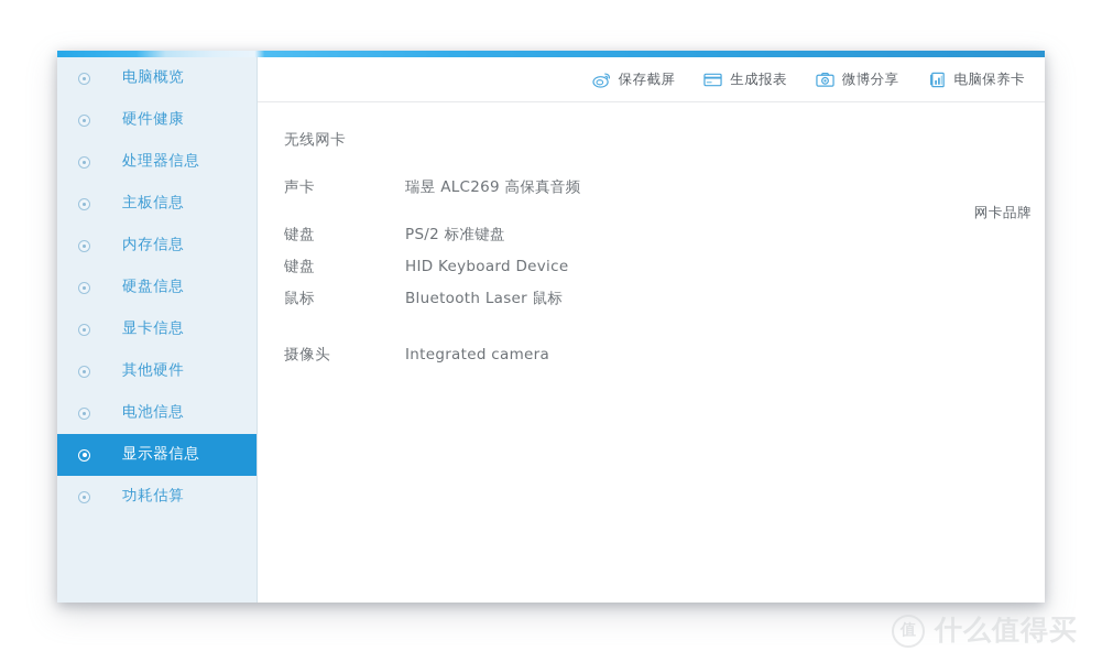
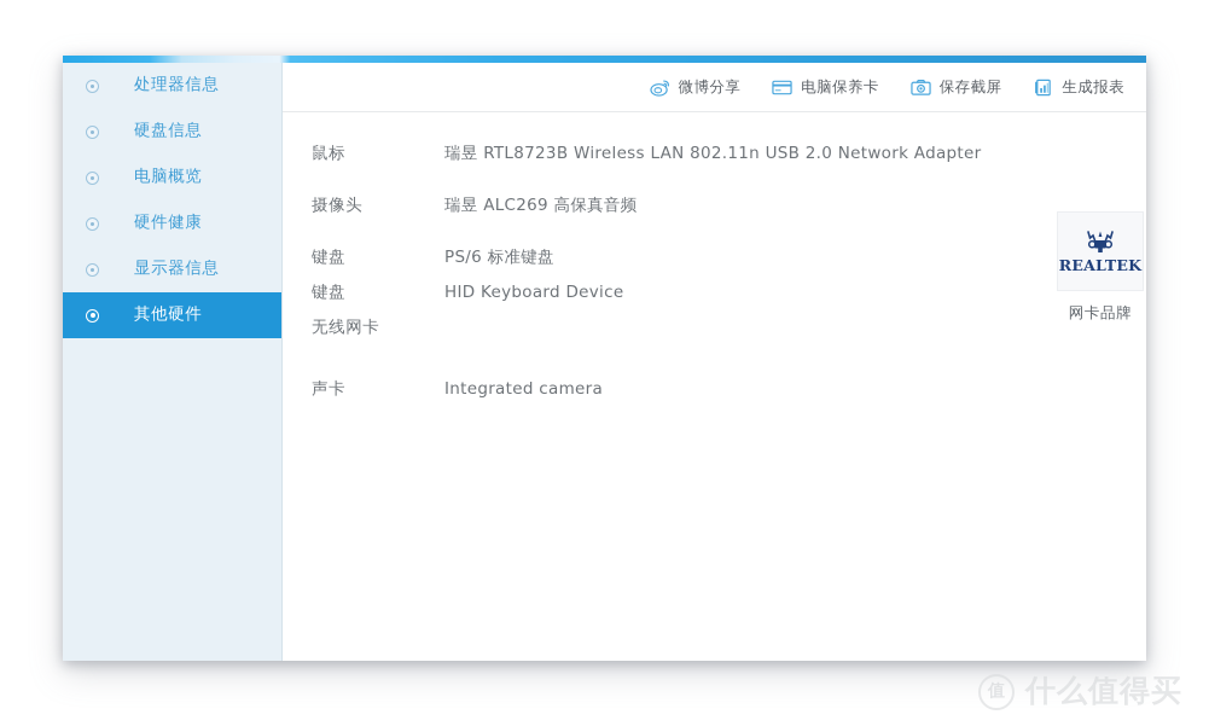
- 电脑概览
+ 处理器信息
- 硬件健康
+ 硬盘信息
- 处理器信息
+ 电脑概览
- 主板信息
- 内存信息
- 硬盘信息
+ 硬件健康
- 显卡信息
- 其他硬件
+ 显示器信息
- 电池信息
- 显示器信息
+ 其他硬件
- 功耗估算
- 保存截屏
+ 微博分享
- 生成报表
+ 电脑保养卡
- 微博分享
+ 保存截屏
- 电脑保养卡
+ 生成报表
- 无线网卡
+ 鼠标
+ 瑞昱 RTL8723B Wireless LAN 802.11n USB 2.0 Network Adapter
- 声卡
+ 摄像头
  瑞昱 ALC269 高保真音频
  键盘
- PS/2 标准键盘
+ PS/6 标准键盘
  键盘
  HID Keyboard Device
- 鼠标
+ 无线网卡
- Bluetooth Laser 鼠标
- 摄像头
+ 声卡
  Integrated camera
+ REALTEK
  网卡品牌
  值
  什么值得买
